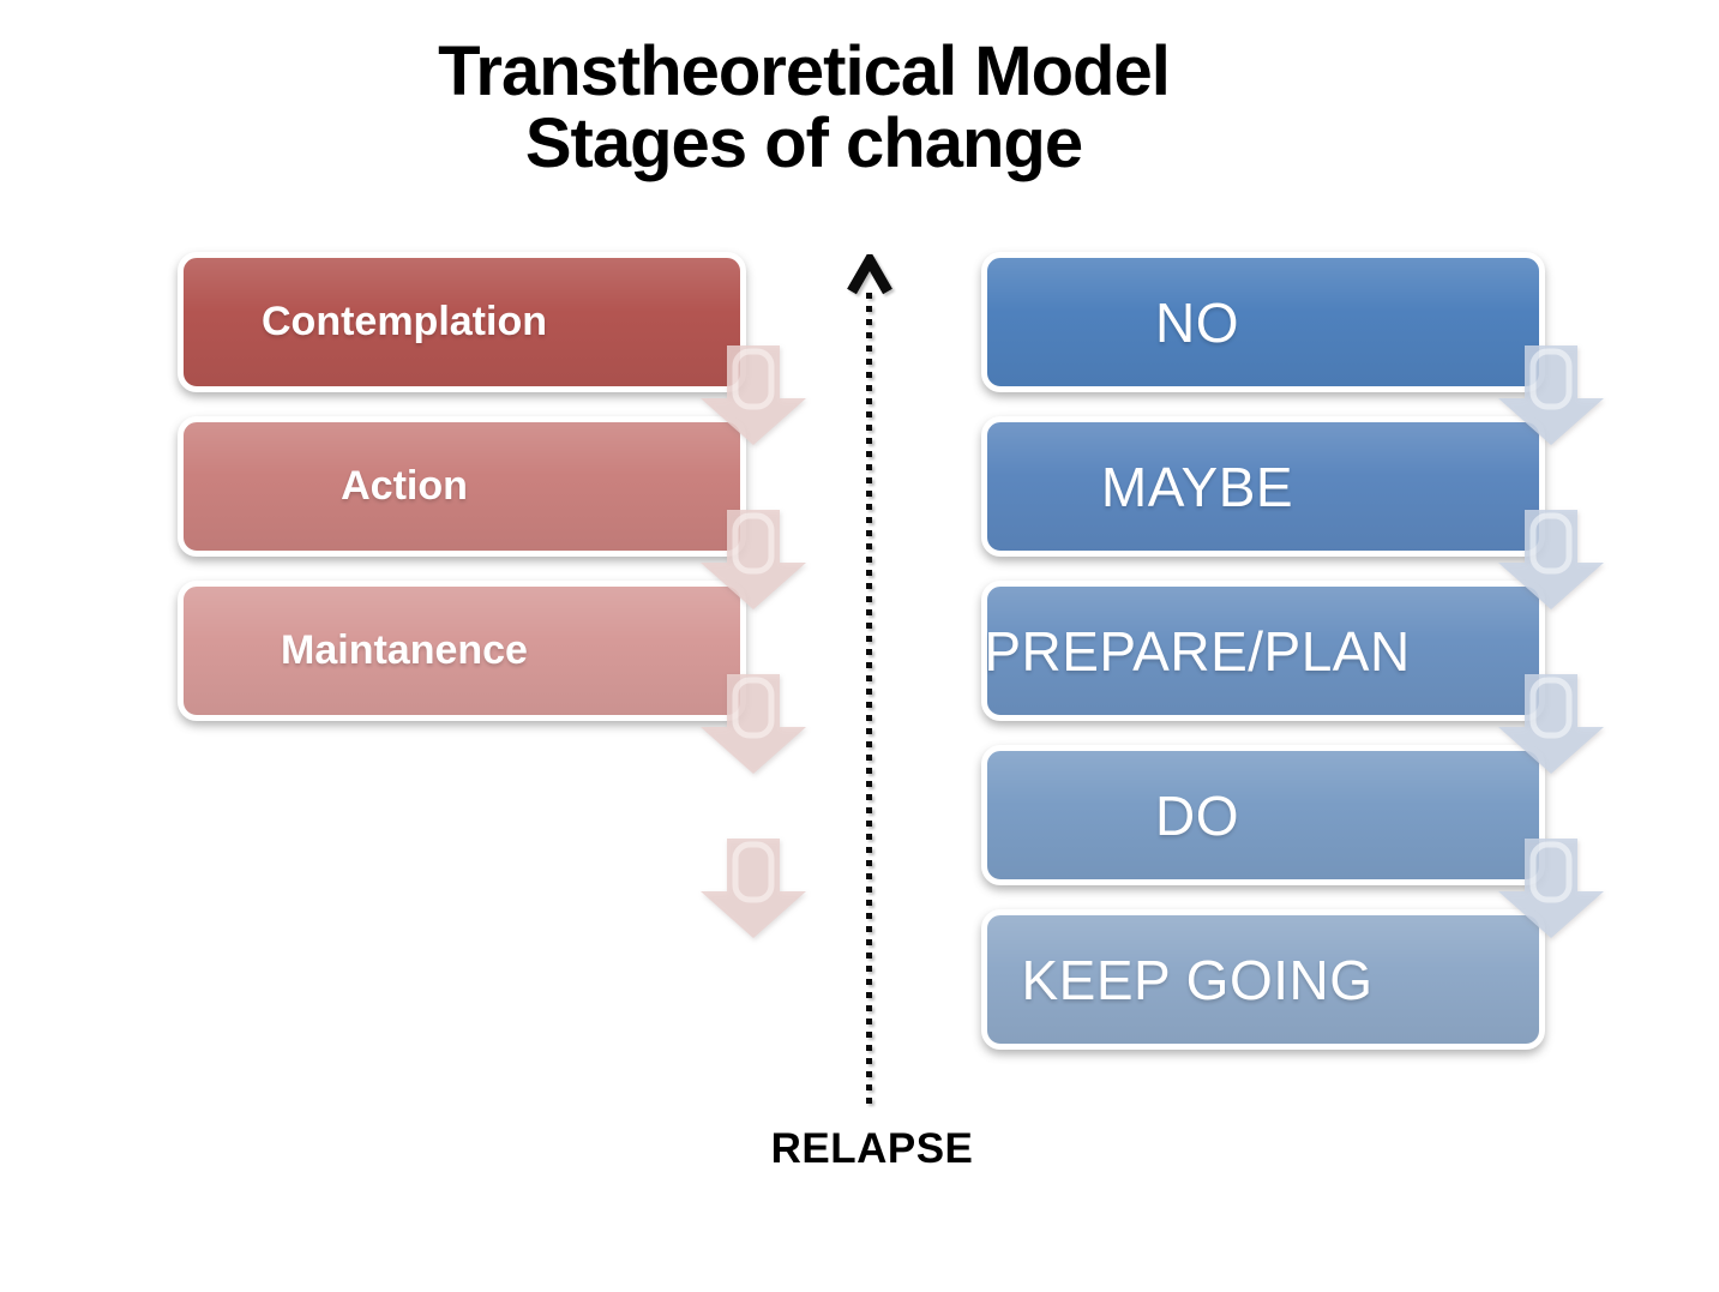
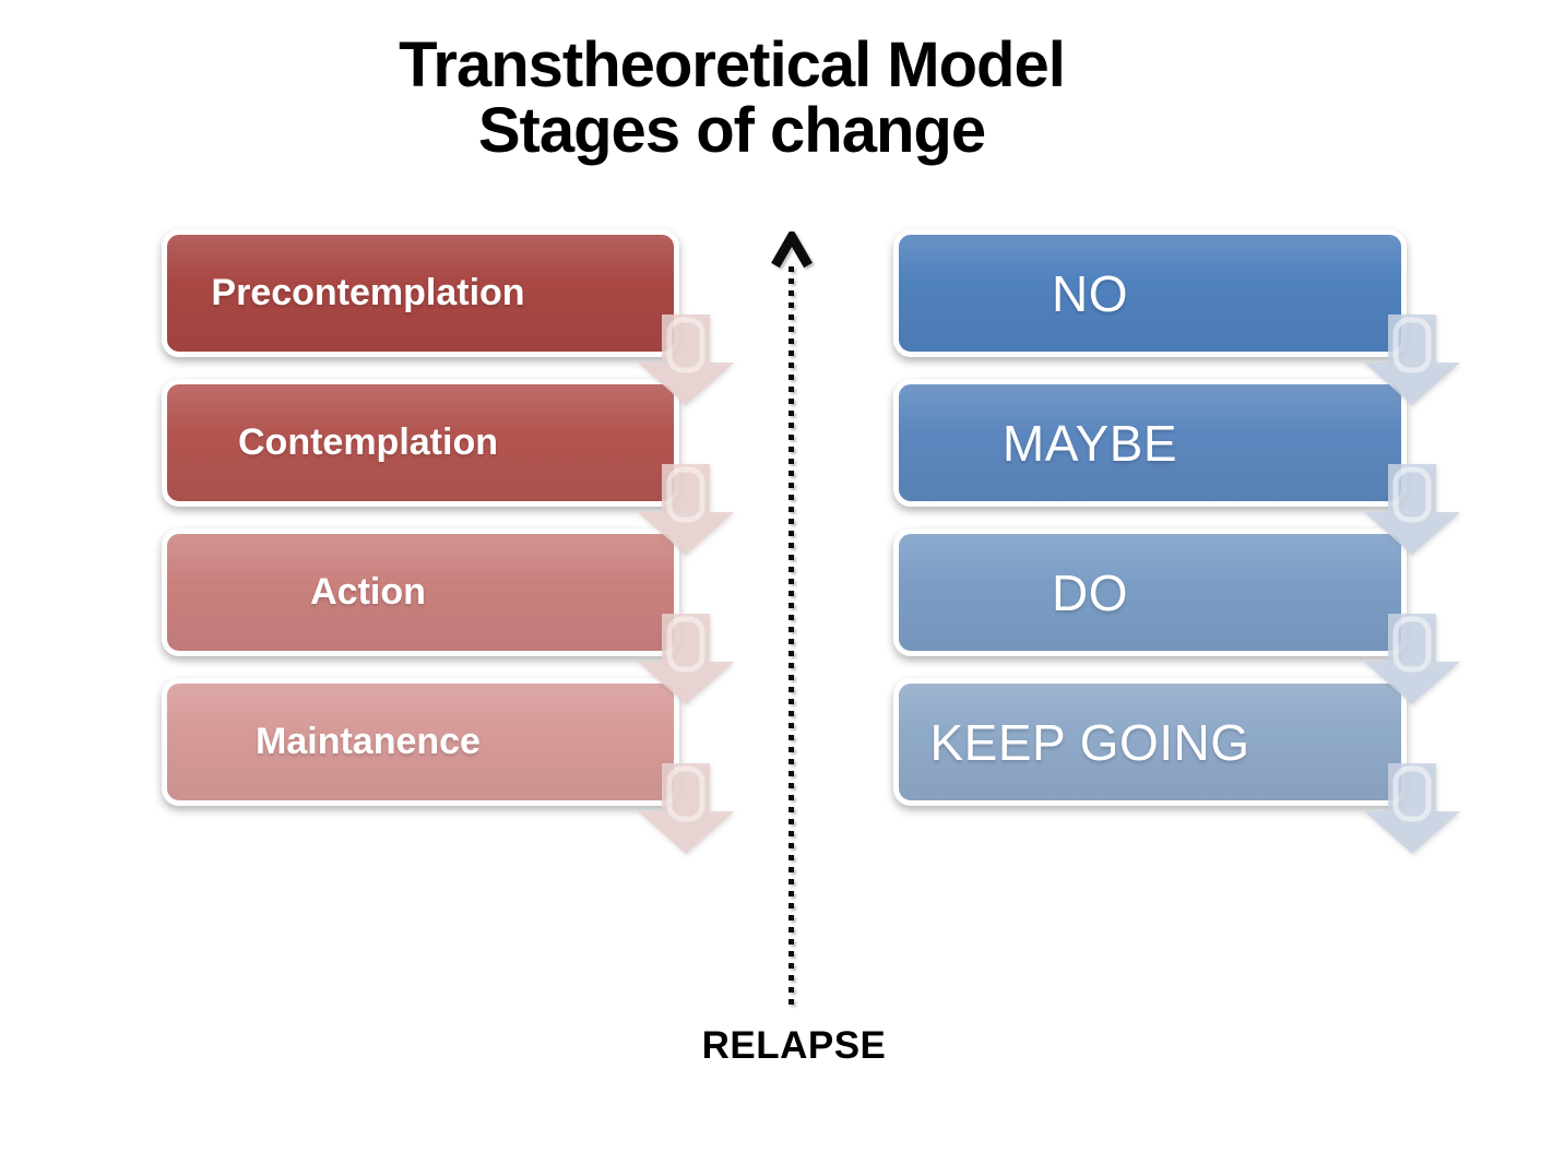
  Transtheoretical Model
  Stages of change
+ Precontemplation
  Contemplation
  Action
  Maintanence
  NO
  MAYBE
- PREPARE/PLAN
  DO
  KEEP GOING
  RELAPSE
